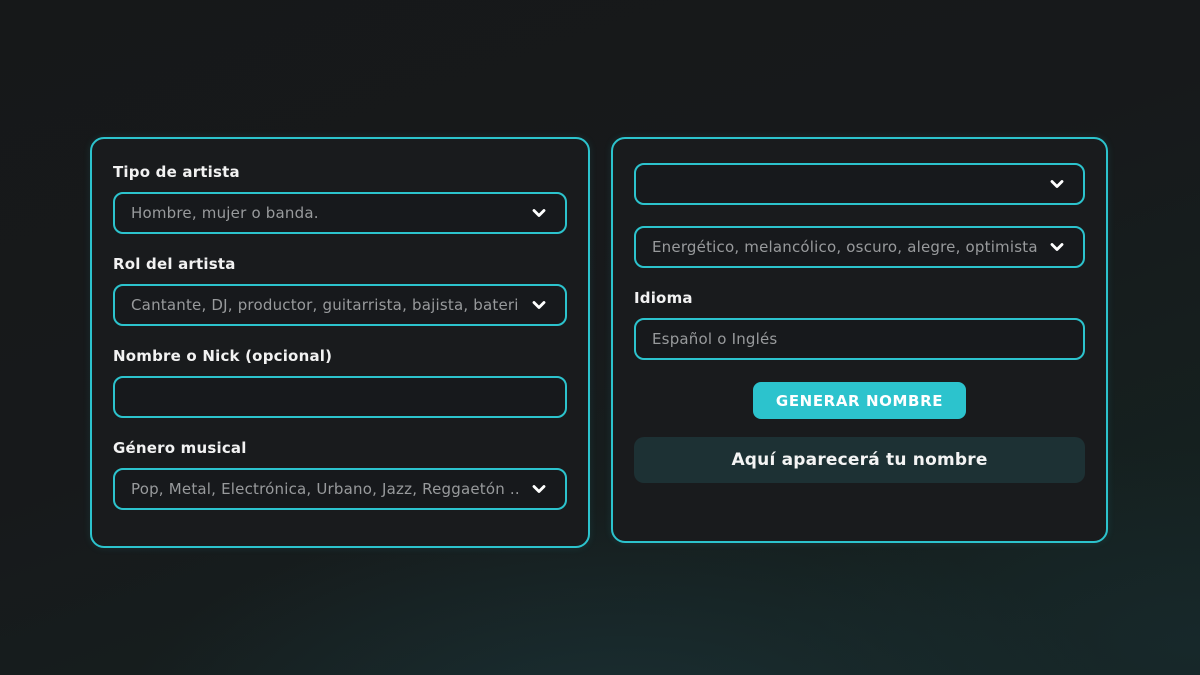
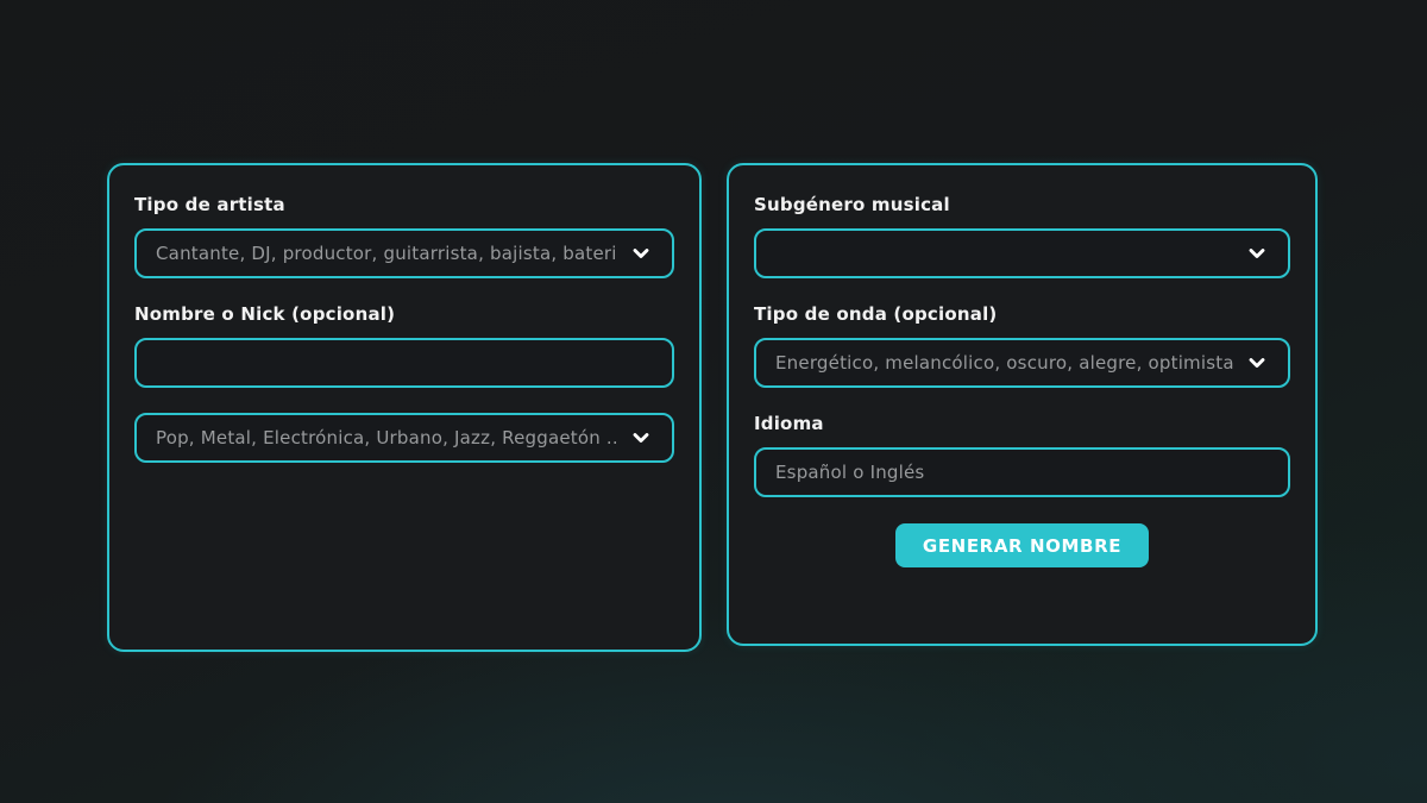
  Tipo de artista
- Hombre, mujer o banda.
- Rol del artista
  Cantante, DJ, productor, guitarrista, bajista, bateri
  Nombre o Nick (opcional)
- Género musical
  Pop, Metal, Electrónica, Urbano, Jazz, Reggaetón ..
+ Subgénero musical
+ Tipo de onda (opcional)
  Energético, melancólico, oscuro, alegre, optimista
  Idioma
  Español o Inglés
  GENERAR NOMBRE
- Aquí aparecerá tu nombre
